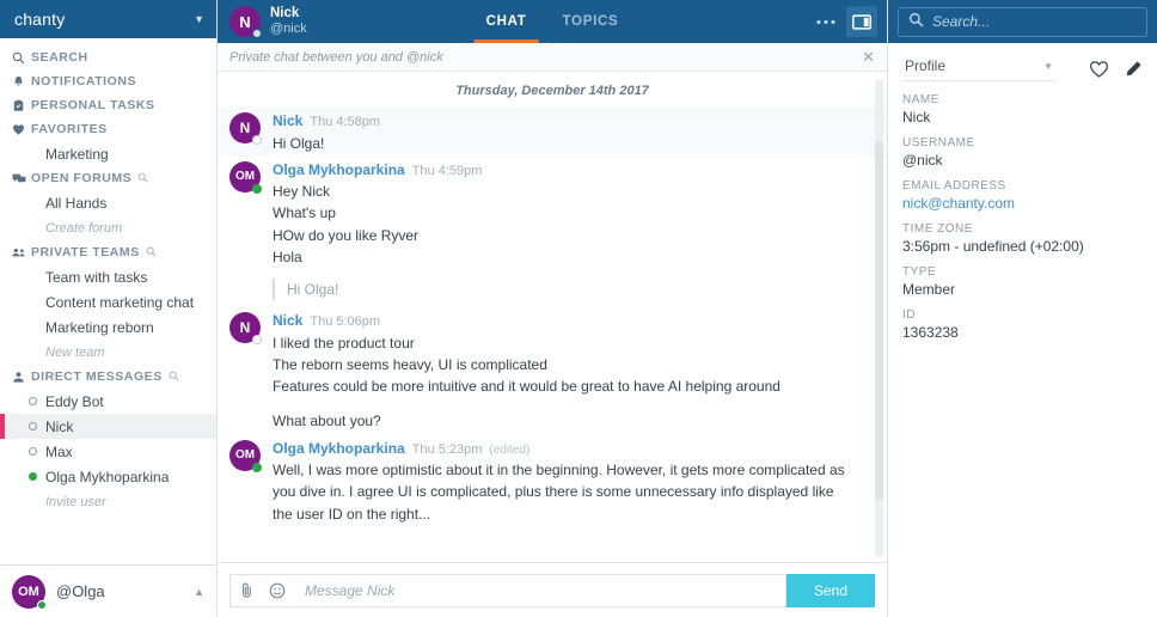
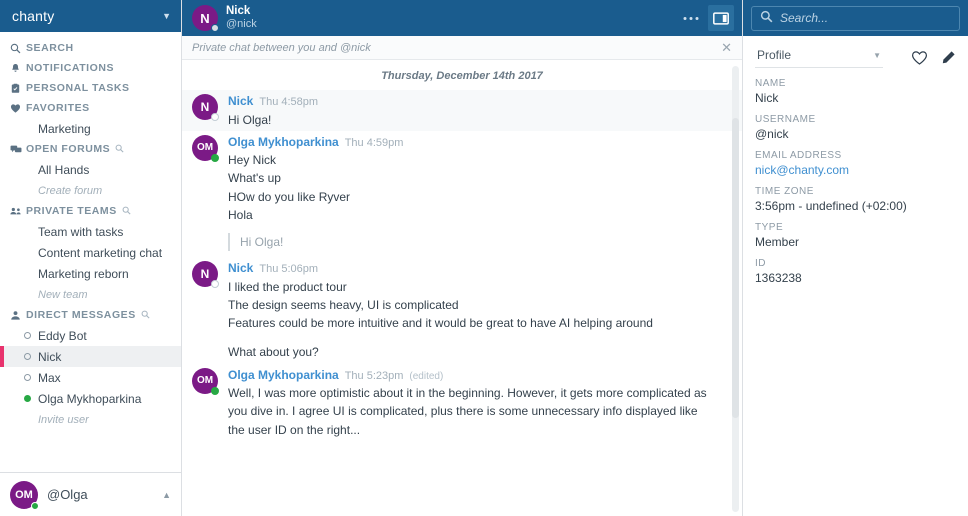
  chanty
  ▼
  SEARCH
  NOTIFICATIONS
  PERSONAL TASKS
  FAVORITES
  Marketing
  OPEN FORUMS
  All Hands
  Create forum
  PRIVATE TEAMS
  Team with tasks
  Content marketing chat
  Marketing reborn
  New team
  DIRECT MESSAGES
  Eddy Bot
  Nick
  Max
  Olga Mykhoparkina
  Invite user
  OM
  @Olga
  ▲
  N
  Nick
  @nick
- CHAT
- TOPICS
  Private chat between you and @nick
  ✕
  Thursday, December 14th 2017
  N
  Nick
  Thu 4:58pm
  Hi Olga!
  OM
  Olga Mykhoparkina
  Thu 4:59pm
  Hey Nick
  What's up
  HOw do you like Ryver
  Hola
  Hi Olga!
  N
  Nick
  Thu 5:06pm
  I liked the product tour
- The reborn seems heavy, UI is complicated
+ The design seems heavy, UI is complicated
  Features could be more intuitive and it would be great to have AI helping around
  What about you?
  OM
  Olga Mykhoparkina
  Thu 5:23pm
  (edited)
  Well, I was more optimistic about it in the beginning. However, it gets more complicated as you dive in. I agree UI is complicated, plus there is some unnecessary info displayed like the user ID on the right...
- Message Nick
- Send
  Search...
  Profile
  ▼
  NAME
  Nick
  USERNAME
  @nick
  EMAIL ADDRESS
  nick@chanty.com
  TIME ZONE
  3:56pm - undefined (+02:00)
  TYPE
  Member
  ID
  1363238
